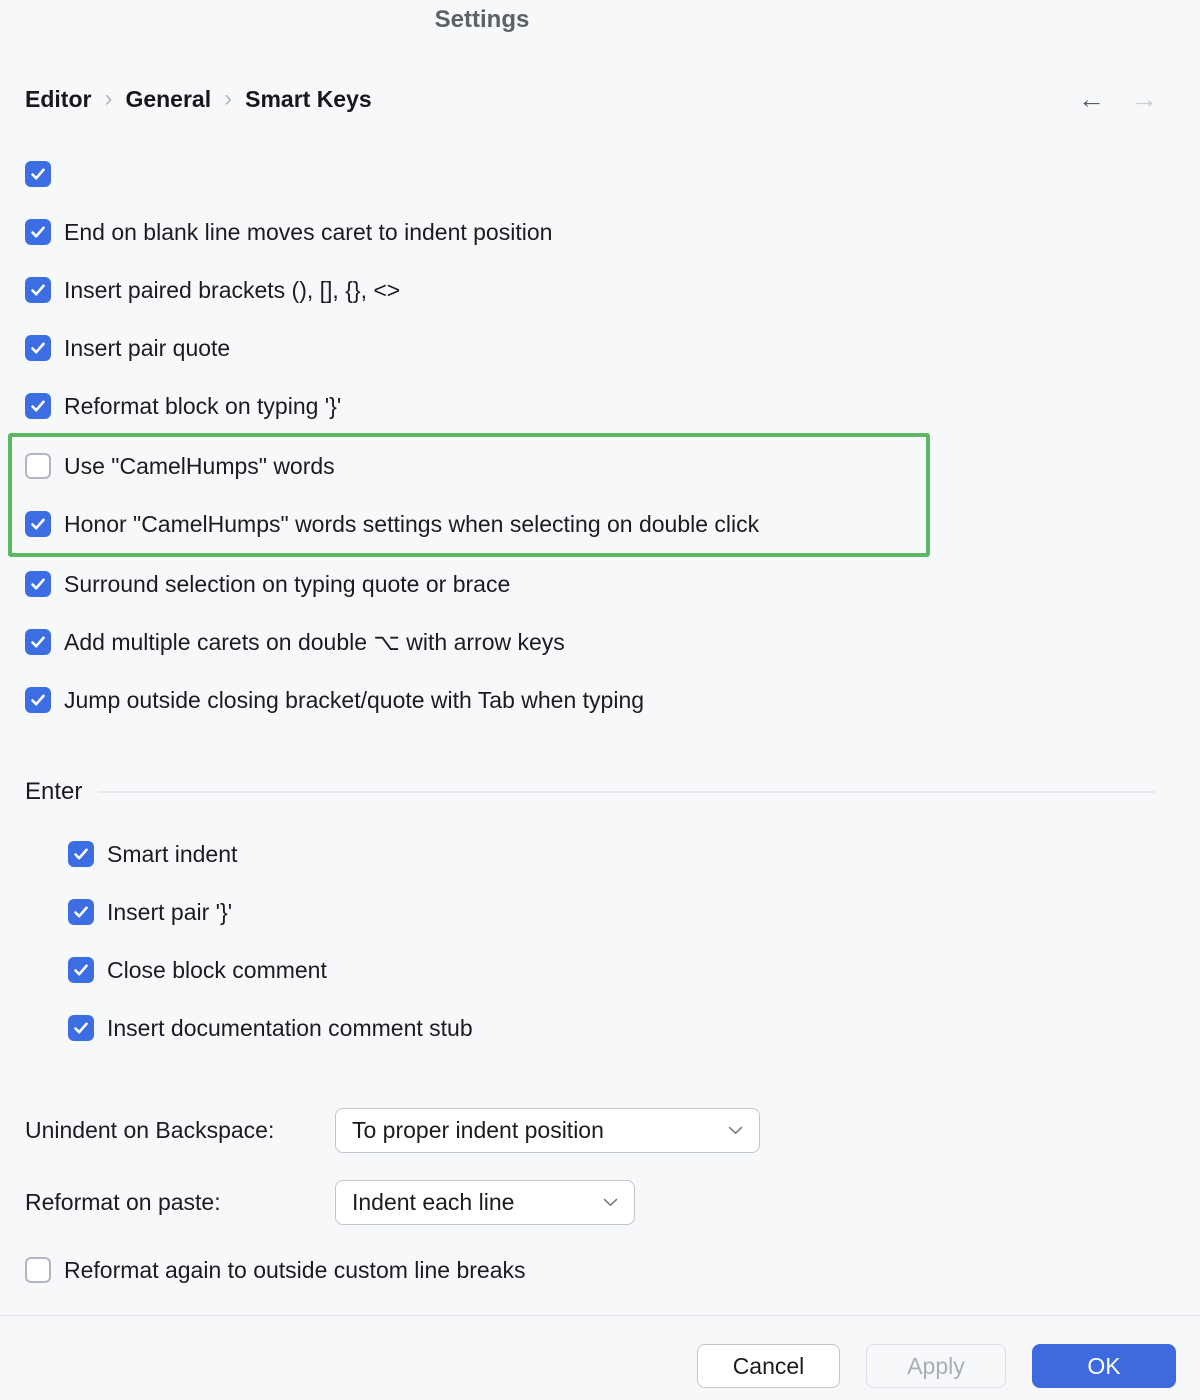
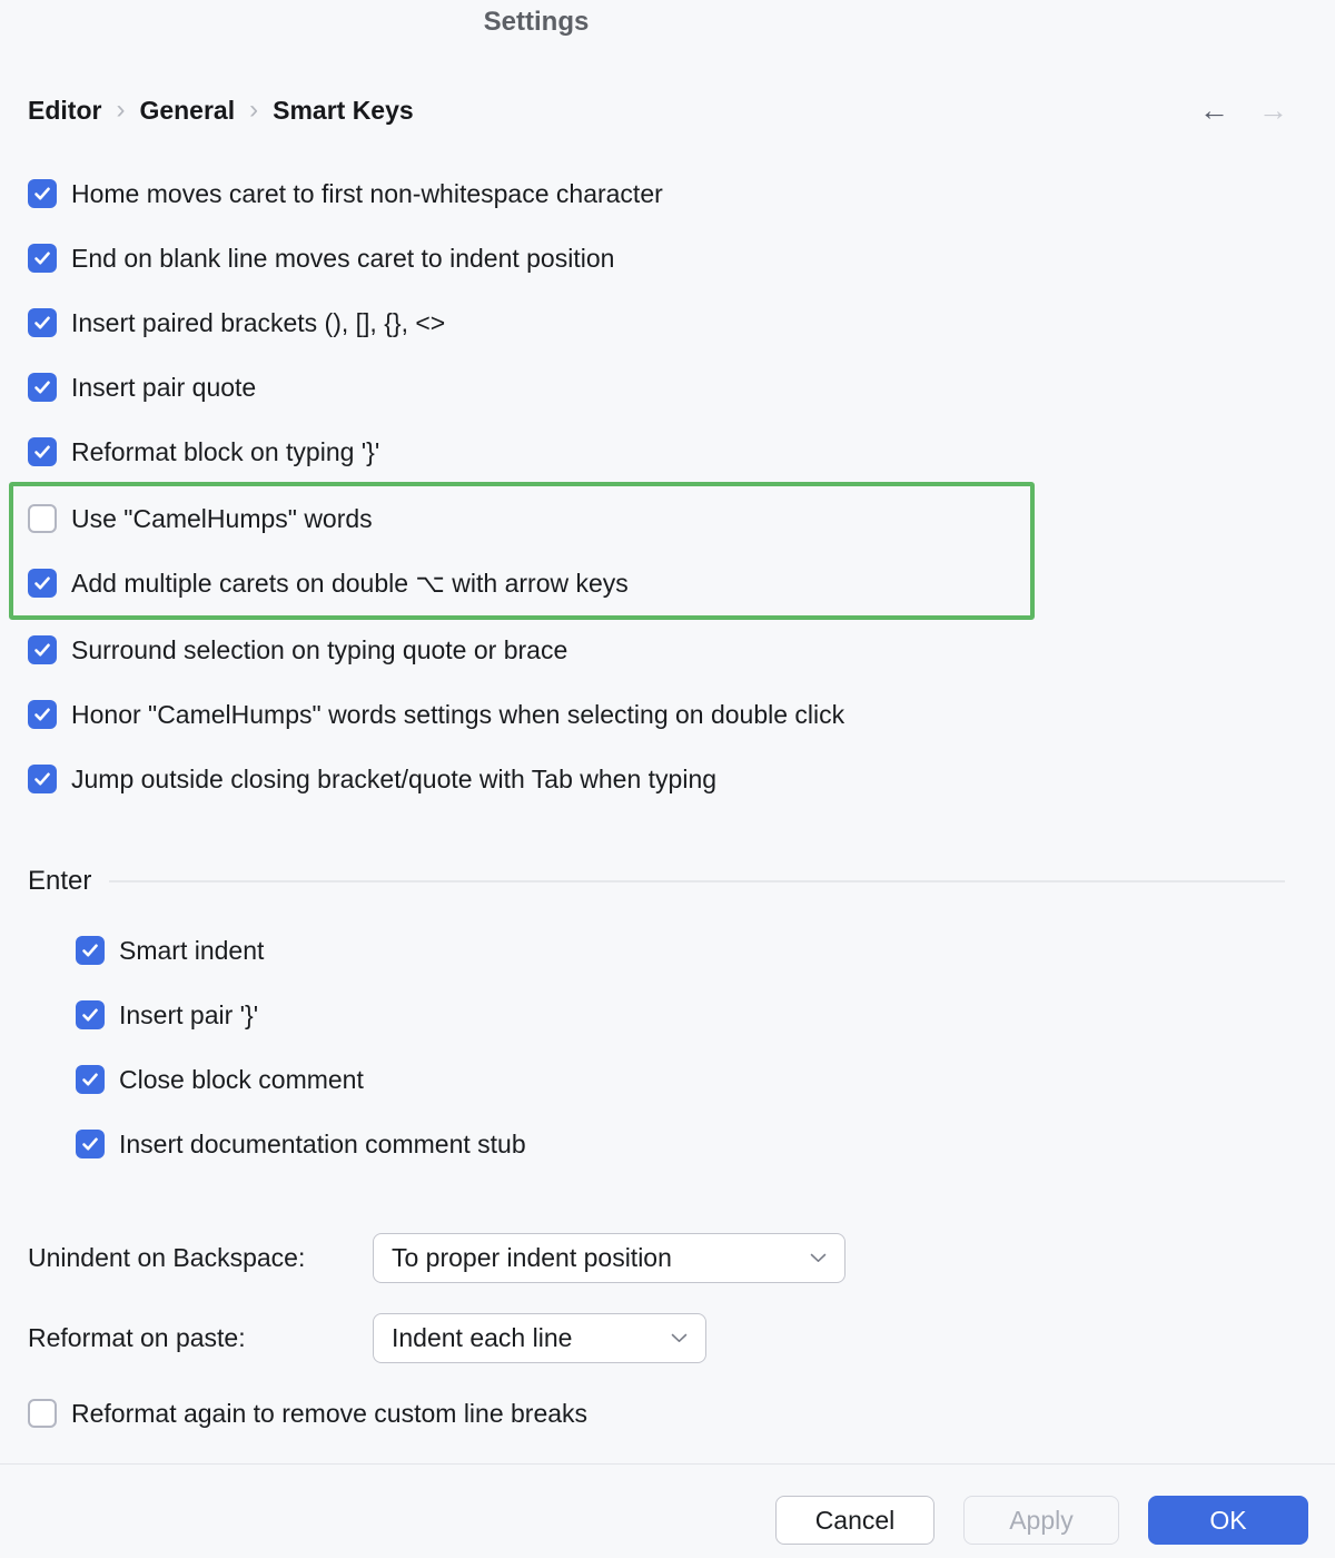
  Settings
  Editor
  ›
  General
  ›
  Smart Keys
  ←
  →
+ Home moves caret to first non-whitespace character
  End on blank line moves caret to indent position
  Insert paired brackets (), [], {}, <>
  Insert pair quote
  Reformat block on typing '}'
  Use "CamelHumps" words
- Honor "CamelHumps" words settings when selecting on double click
+ Add multiple carets on double ⌥ with arrow keys
  Surround selection on typing quote or brace
- Add multiple carets on double ⌥ with arrow keys
+ Honor "CamelHumps" words settings when selecting on double click
  Jump outside closing bracket/quote with Tab when typing
  Enter
  Smart indent
  Insert pair '}'
  Close block comment
  Insert documentation comment stub
  Unindent on Backspace:
  To proper indent position
  Reformat on paste:
  Indent each line
- Reformat again to outside custom line breaks
+ Reformat again to remove custom line breaks
  Cancel
  Apply
  OK
